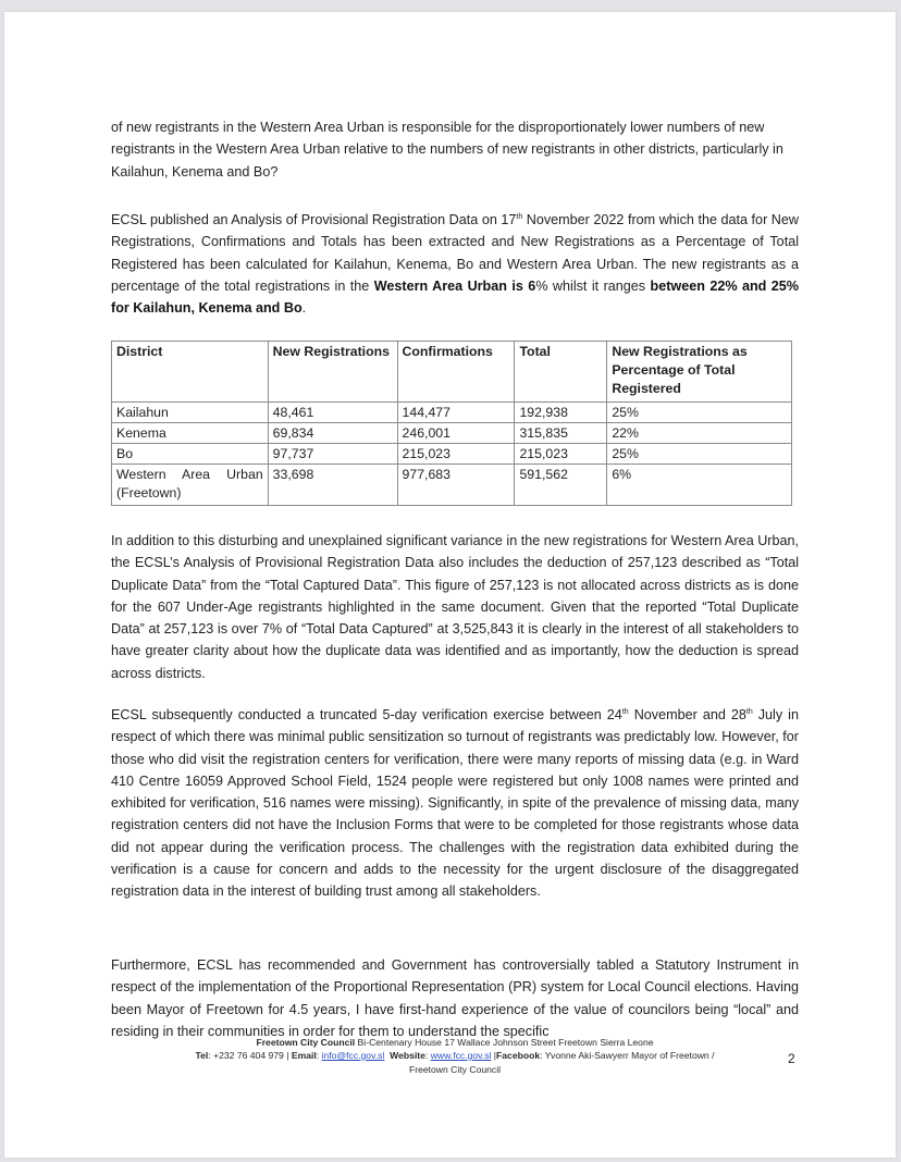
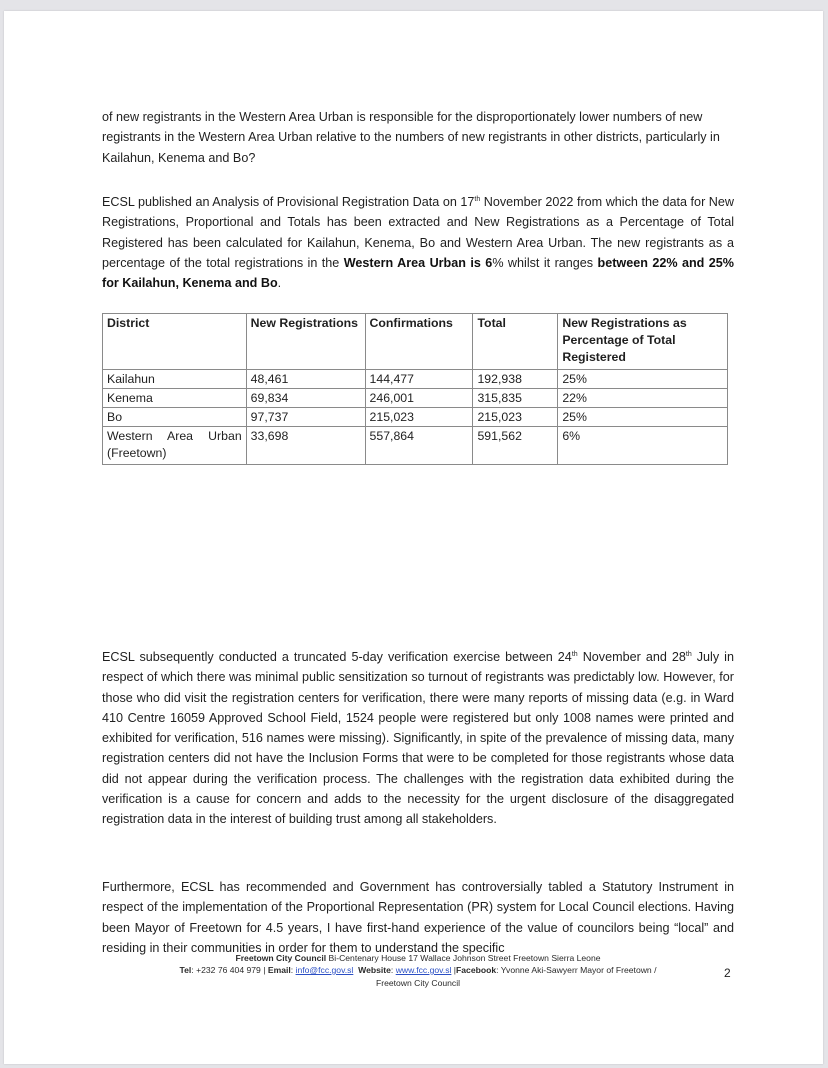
  of new registrants in the Western Area Urban is responsible for the disproportionately lower numbers of new registrants in the Western Area Urban relative to the numbers of new registrants in other districts, particularly in Kailahun, Kenema and Bo?
- ECSL published an Analysis of Provisional Registration Data on 17 November 2022 from which the data for New Registrations, Confirmations and Totals has been extracted and New Registrations as a Percentage of Total Registered has been calculated for Kailahun, Kenema, Bo and Western Area Urban. The new registrants as a percentage of the total registrations in the Western Area Urban is 6% whilst it ranges between 22% and 25% for Kailahun, Kenema and Bo.
+ ECSL published an Analysis of Provisional Registration Data on 17 November 2022 from which the data for New Registrations, Proportional and Totals has been extracted and New Registrations as a Percentage of Total Registered has been calculated for Kailahun, Kenema, Bo and Western Area Urban. The new registrants as a percentage of the total registrations in the Western Area Urban is 6% whilst it ranges between 22% and 25% for Kailahun, Kenema and Bo.
  District	New Registrations	Confirmations	Total	New Registrations as Percentage of Total Registered
  Kailahun	48,461	144,477	192,938	25%
  Kenema	69,834	246,001	315,835	22%
  Bo	97,737	215,023	215,023	25%
- Western Area Urban (Freetown)	33,698	977,683	591,562	6%
+ Western Area Urban (Freetown)	33,698	557,864	591,562	6%
- In addition to this disturbing and unexplained significant variance in the new registrations for Western Area Urban, the ECSL’s Analysis of Provisional Registration Data also includes the deduction of 257,123 described as “Total Duplicate Data” from the “Total Captured Data”. This figure of 257,123 is not allocated across districts as is done for the 607 Under-Age registrants highlighted in the same document. Given that the reported “Total Duplicate Data” at 257,123 is over 7% of “Total Data Captured” at 3,525,843 it is clearly in the interest of all stakeholders to have greater clarity about how the duplicate data was identified and as importantly, how the deduction is spread across districts.
  ECSL subsequently conducted a truncated 5-day verification exercise between 24 November and 28 July in respect of which there was minimal public sensitization so turnout of registrants was predictably low. However, for those who did visit the registration centers for verification, there were many reports of missing data (e.g. in Ward 410 Centre 16059 Approved School Field, 1524 people were registered but only 1008 names were printed and exhibited for verification, 516 names were missing). Significantly, in spite of the prevalence of missing data, many registration centers did not have the Inclusion Forms that were to be completed for those registrants whose data did not appear during the verification process. The challenges with the registration data exhibited during the verification is a cause for concern and adds to the necessity for the urgent disclosure of the disaggregated registration data in the interest of building trust among all stakeholders.
  Furthermore, ECSL has recommended and Government has controversially tabled a Statutory Instrument in respect of the implementation of the Proportional Representation (PR) system for Local Council elections. Having been Mayor of Freetown for 4.5 years, I have first-hand experience of the value of councilors being “local” and residing in their communities in order for them to understand the specific
  Freetown City Council Bi-Centenary House 17 Wallace Johnson Street Freetown Sierra Leone
  Tel: +232 76 404 979 | Email: info@fcc.gov.sl Website: www.fcc.gov.sl |Facebook: Yvonne Aki-Sawyerr Mayor of Freetown /
  Freetown City Council
  2
